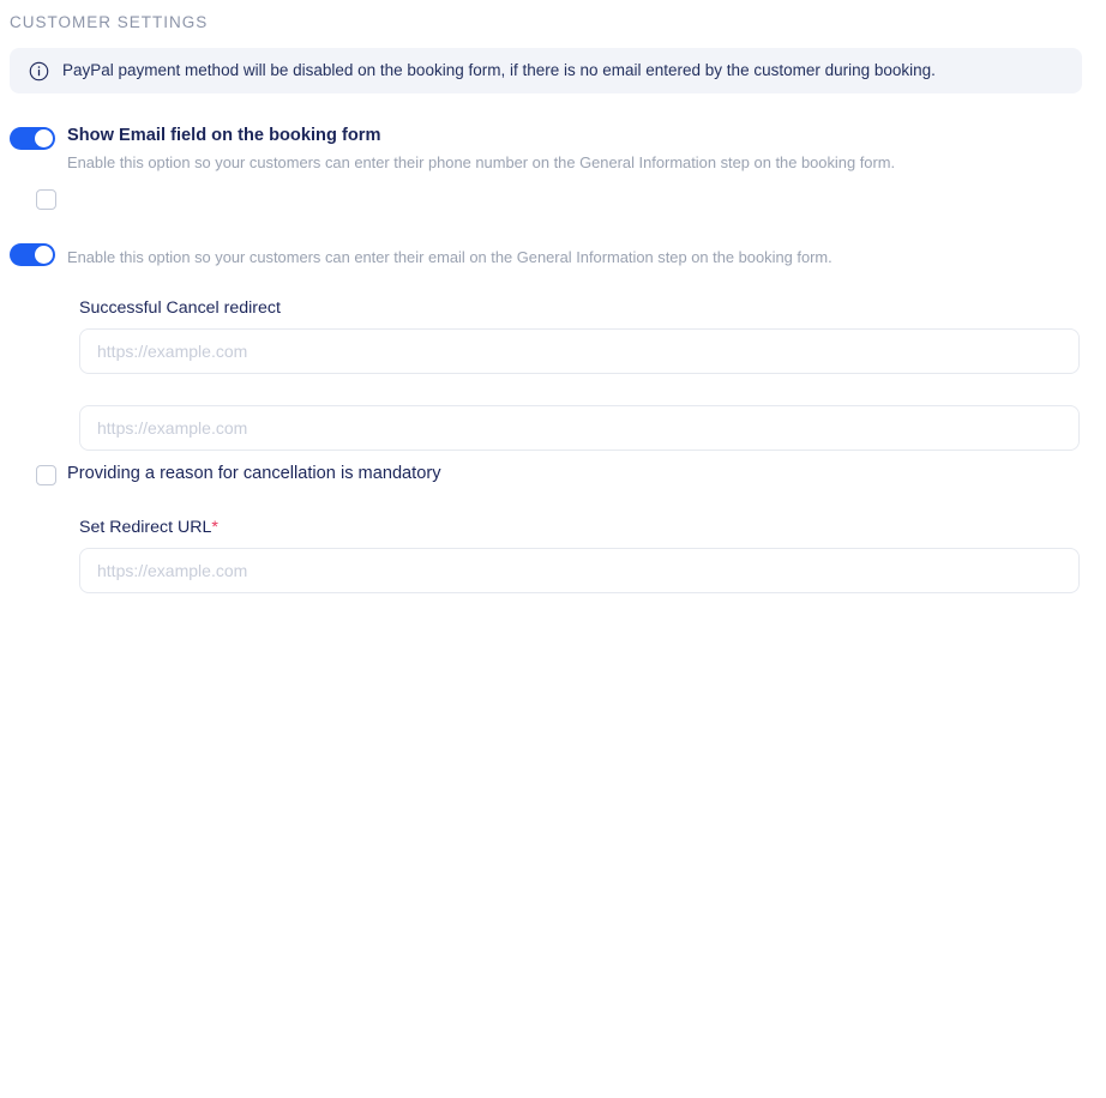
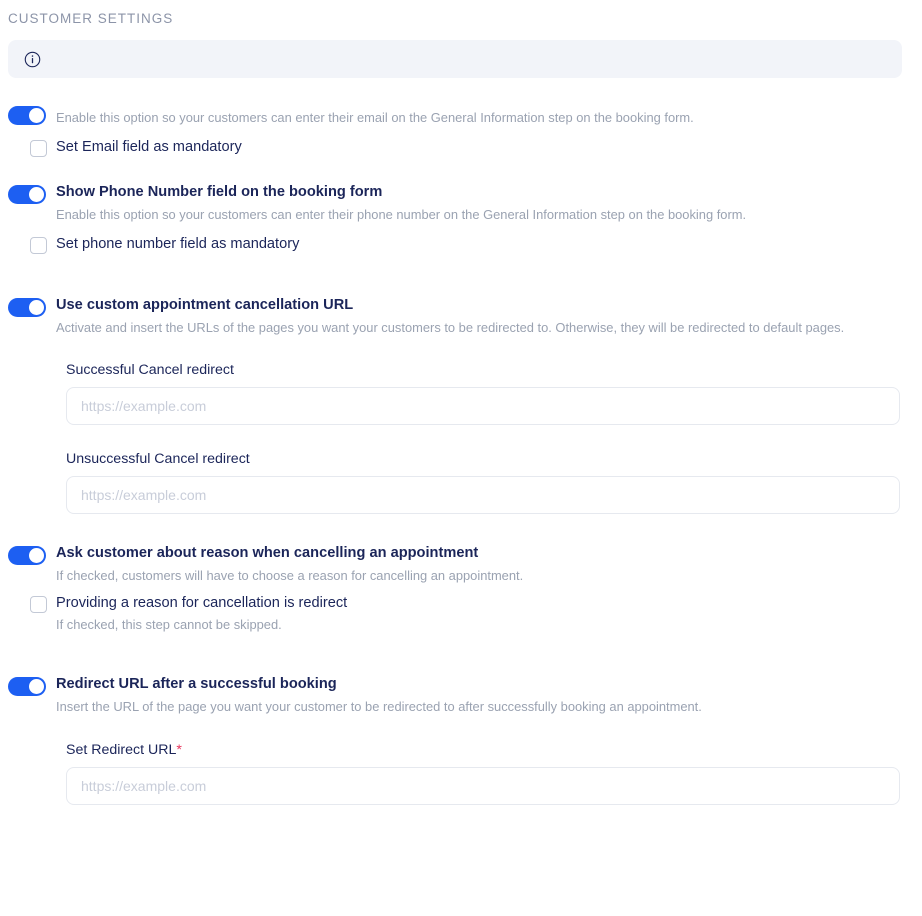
  CUSTOMER SETTINGS
- PayPal payment method will be disabled on the booking form, if there is no email entered by the customer during booking.
- Show Email field on the booking form
- Enable this option so your customers can enter their phone number on the General Information step on the booking form.
+ Enable this option so your customers can enter their email on the General Information step on the booking form.
+ Set Email field as mandatory
+ Show Phone Number field on the booking form
- Enable this option so your customers can enter their email on the General Information step on the booking form.
+ Enable this option so your customers can enter their phone number on the General Information step on the booking form.
+ Set phone number field as mandatory
+ Use custom appointment cancellation URL
+ Activate and insert the URLs of the pages you want your customers to be redirected to. Otherwise, they will be redirected to default pages.
  Successful Cancel redirect
  https://example.com
+ Unsuccessful Cancel redirect
  https://example.com
+ Ask customer about reason when cancelling an appointment
+ If checked, customers will have to choose a reason for cancelling an appointment.
- Providing a reason for cancellation is mandatory
+ Providing a reason for cancellation is redirect
+ If checked, this step cannot be skipped.
+ Redirect URL after a successful booking
+ Insert the URL of the page you want your customer to be redirected to after successfully booking an appointment.
  Set Redirect URL*
  https://example.com
